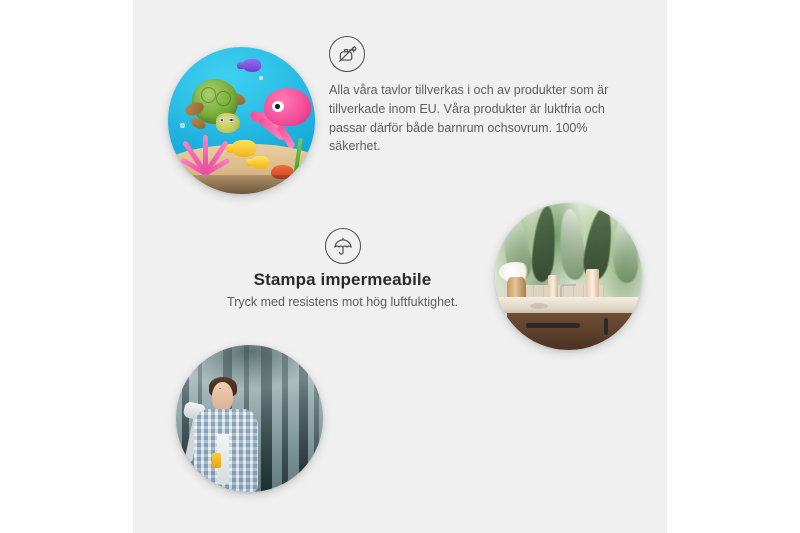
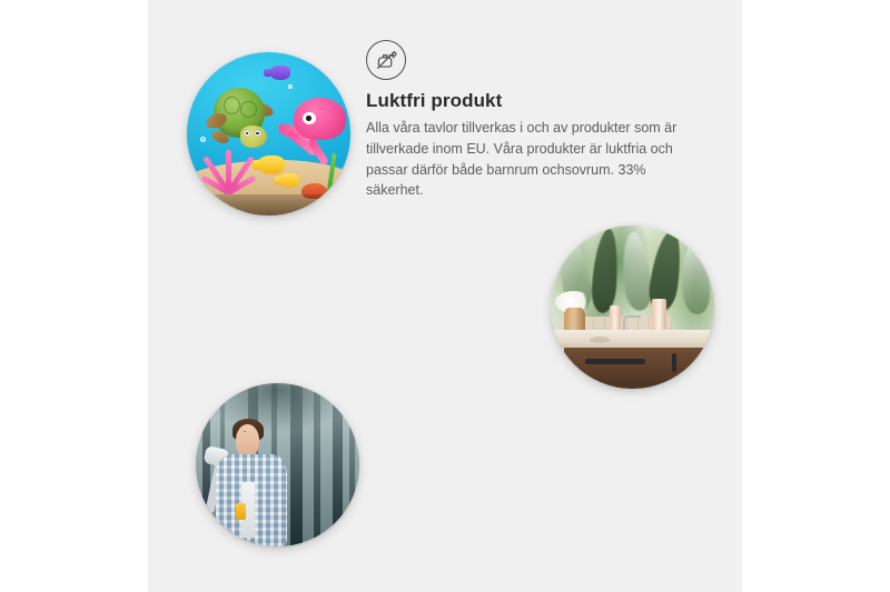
+ Luktfri produkt
- Alla våra tavlor tillverkas i och av produkter som är tillverkade inom EU. Våra produkter är luktfria och passar därför både barnrum ochsovrum. 100% säkerhet.
+ Alla våra tavlor tillverkas i och av produkter som är tillverkade inom EU. Våra produkter är luktfria och passar därför både barnrum ochsovrum. 33% säkerhet.
- Stampa impermeabile
- Tryck med resistens mot hög luftfuktighet.
